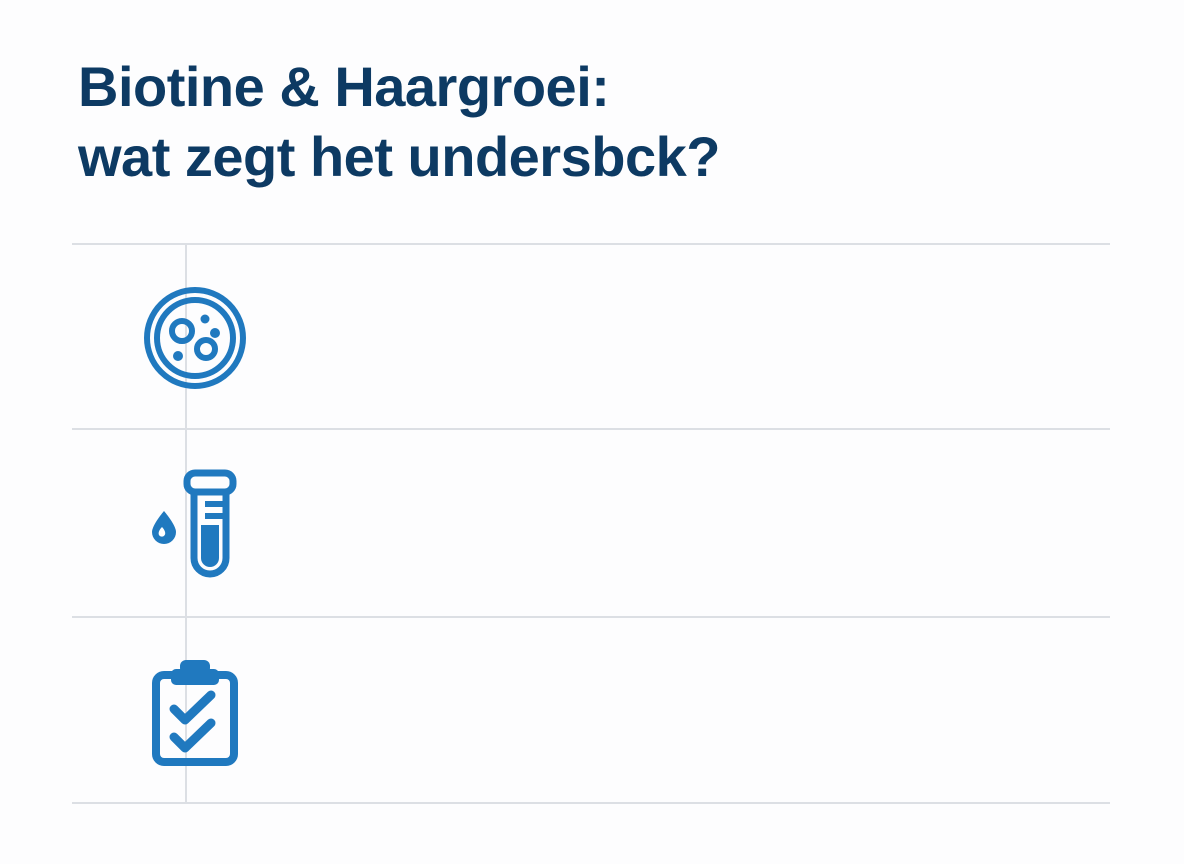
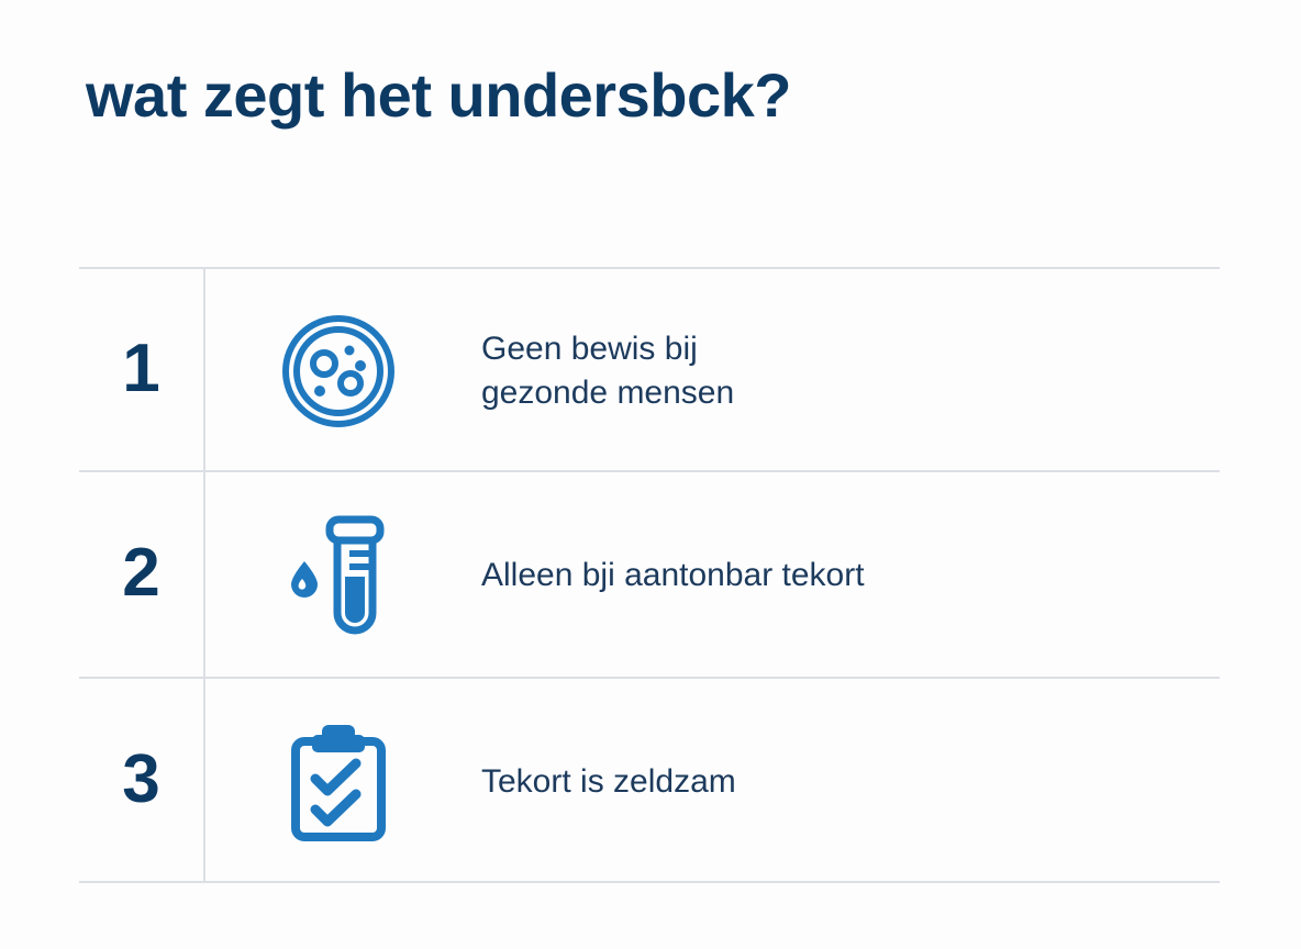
- Biotine & Haargroei:
  wat zegt het undersbck?
+ 1
+ Geen bewis bij
+ gezonde mensen
+ 2
+ Alleen bji aantonbar tekort
+ 3
+ Tekort is zeldzam
